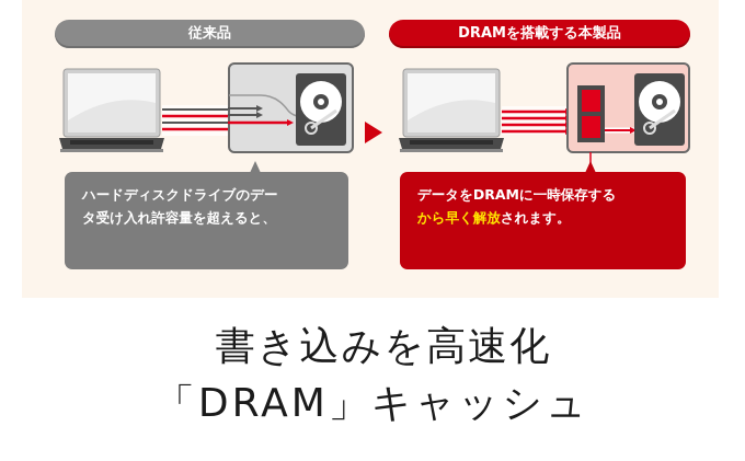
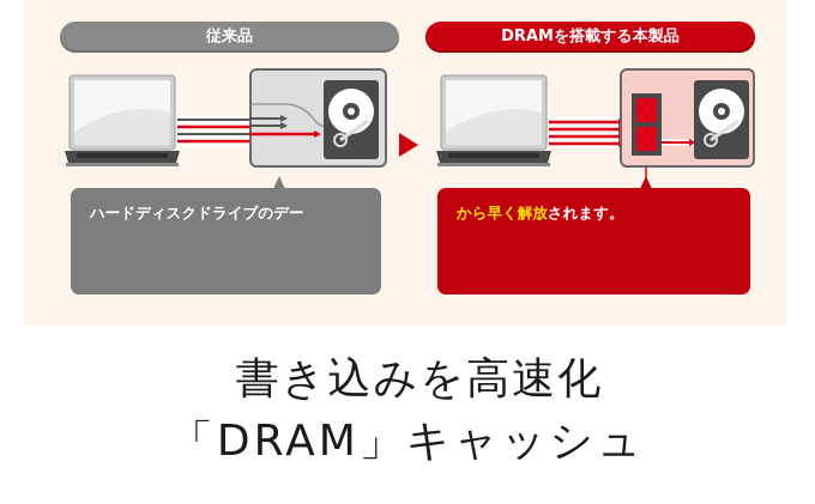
  従来品
  DRAMを搭載する本製品
  ハードディスクドライブのデー
- タ受け入れ許容量を超えると、
- データをDRAMに一時保存する
  から早く解放されます。
  書き込みを高速化
  「DRAM」キャッシュ
